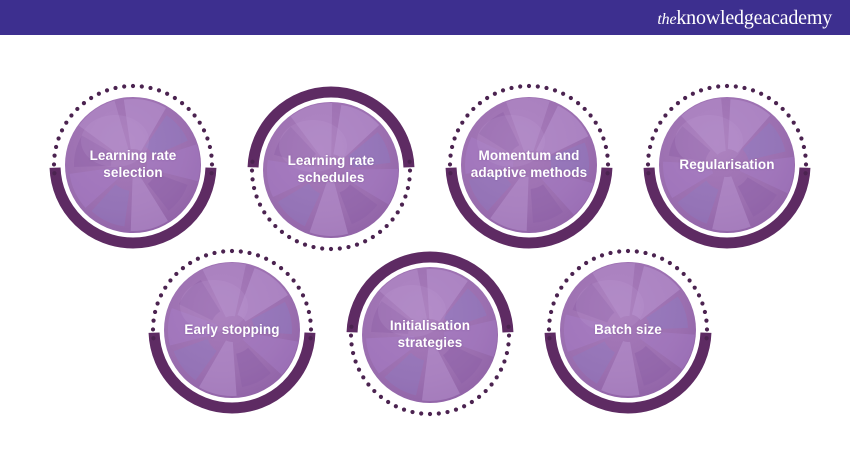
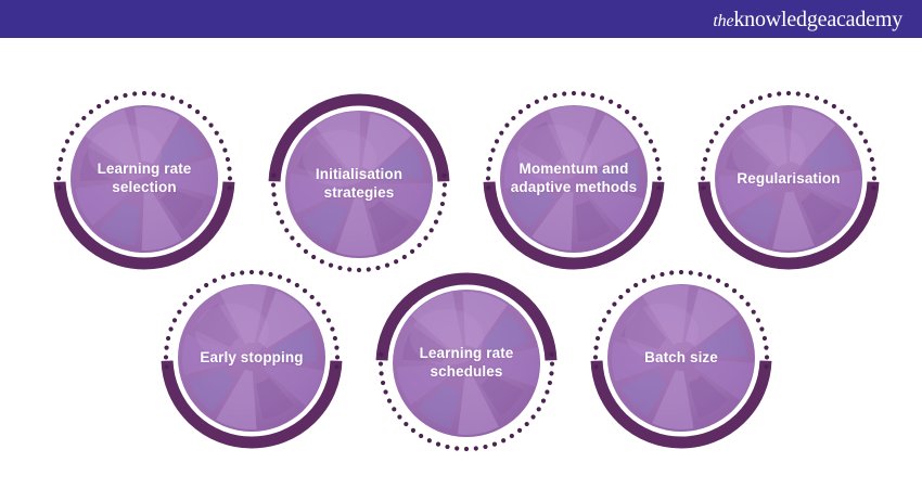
  theknowledgeacademy
  Learning rate selection
- Learning rate schedules
+ Initialisation strategies
  Momentum and adaptive methods
  Regularisation
  Early stopping
- Initialisation strategies
+ Learning rate schedules
  Batch size
